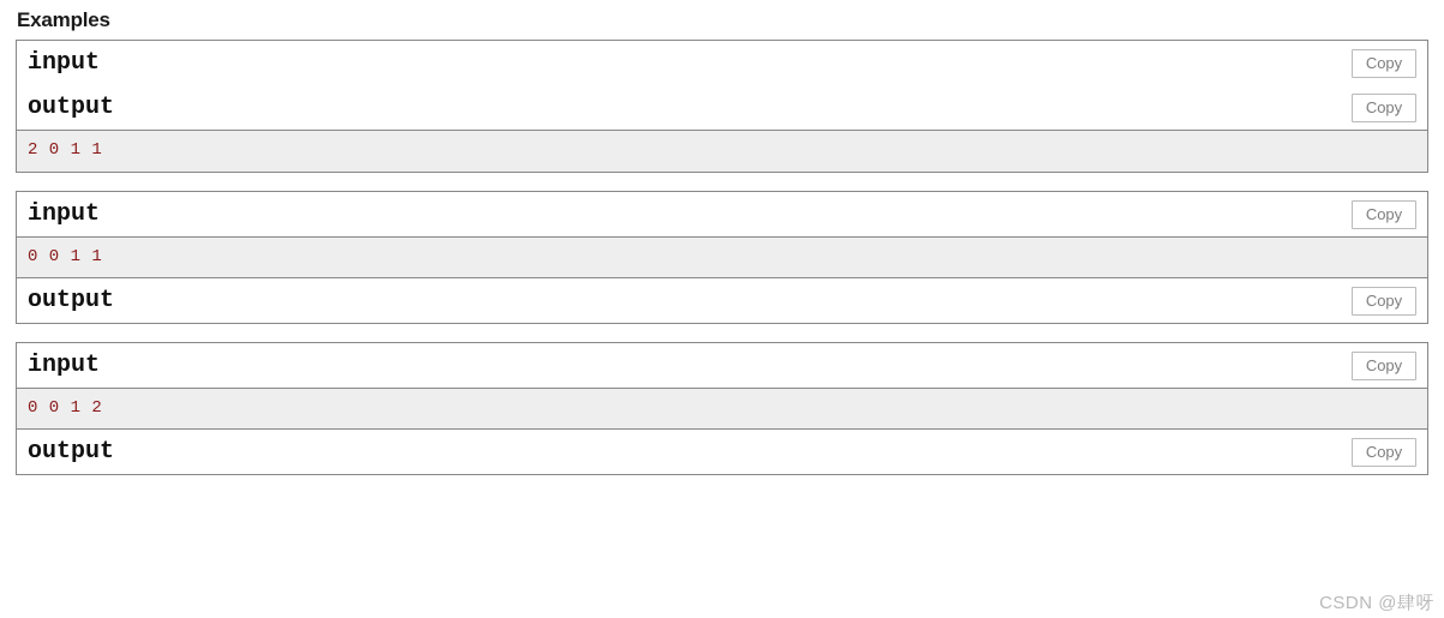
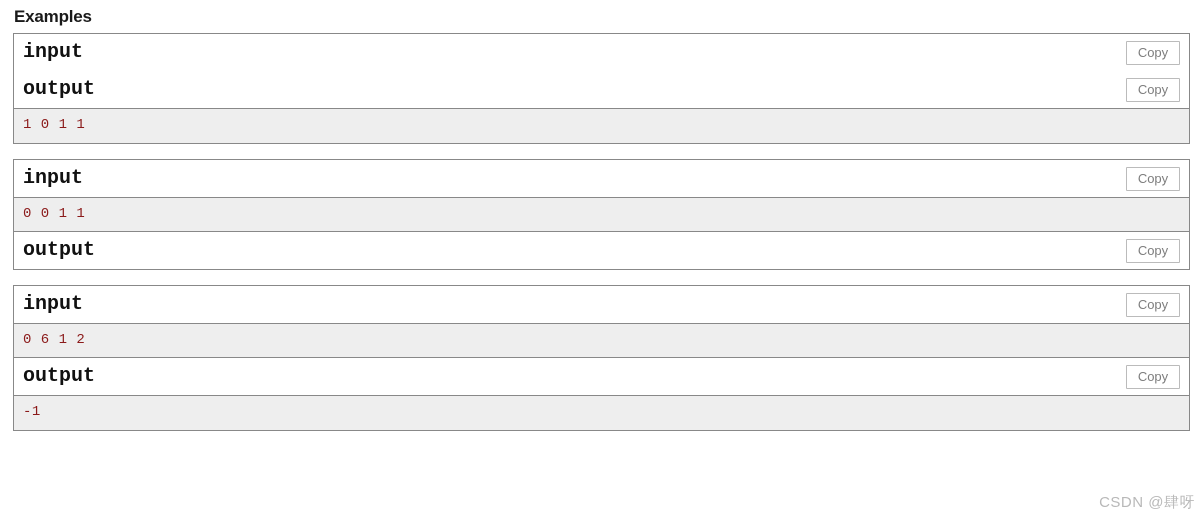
  Examples
  input
  Copy
  output
  Copy
- 2 0 1 1
+ 1 0 1 1
  input
  Copy
  0 0 1 1
  output
  Copy
  input
  Copy
- 0 0 1 2
+ 0 6 1 2
  output
  Copy
+ -1
  CSDN @肆呀
